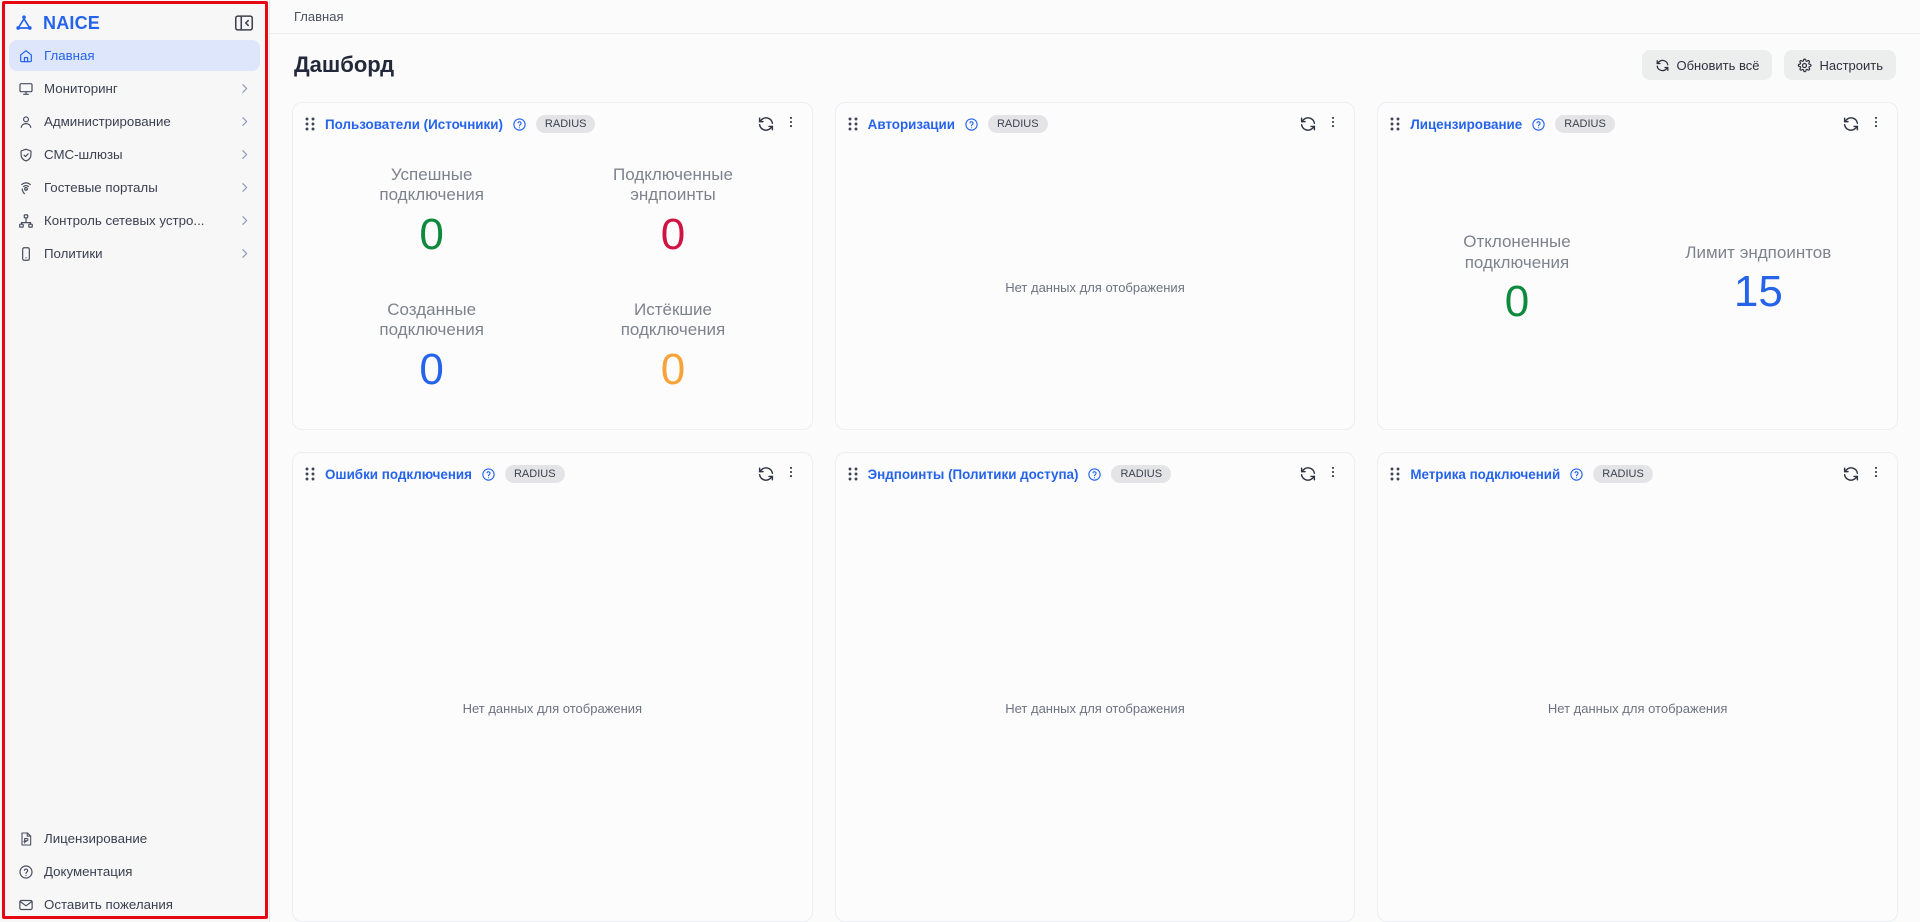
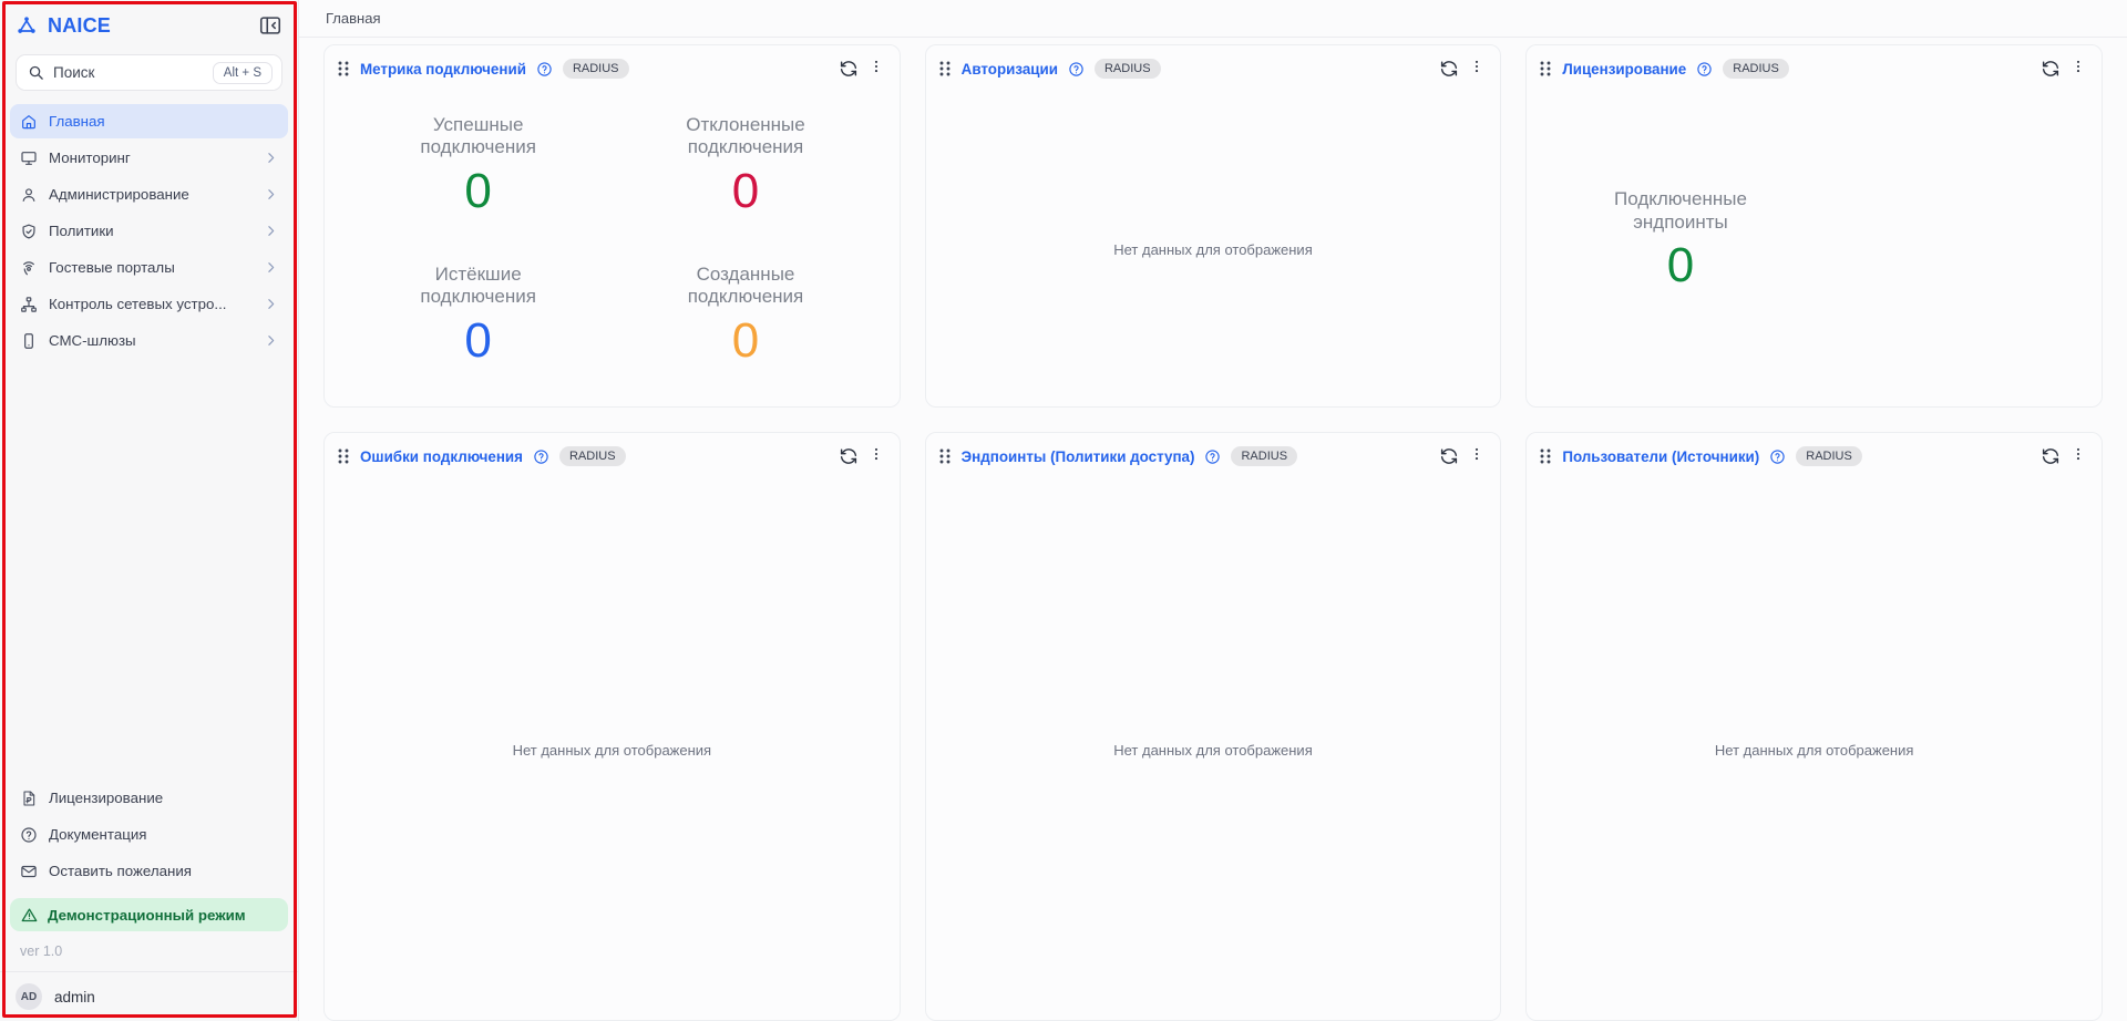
  NAICE
+ Поиск
+ Alt + S
  Главная
  Мониторинг
  Администрирование
- СМС-шлюзы
+ Политики
  Гостевые порталы
  Контроль сетевых устро...
- Политики
+ СМС-шлюзы
  Лицензирование
  Документация
  Оставить пожелания
+ Демонстрационный режим
+ ver 1.0
+ AD
+ admin
  Главная
- Дашборд
- Обновить всё
- Настроить
- Пользователи (Источники)
+ Метрика подключений
  RADIUS
  Успешные подключения
  0
- Подключенные эндпоинты
+ Отклоненные подключения
  0
- Созданные подключения
+ Истёкшие подключения
  0
- Истёкшие подключения
+ Созданные подключения
  0
  Авторизации
  RADIUS
  Нет данных для отображения
  Лицензирование
  RADIUS
- Отклоненные подключения
+ Подключенные эндпоинты
  0
- Лимит эндпоинтов
- 15
  Ошибки подключения
  RADIUS
  Нет данных для отображения
  Эндпоинты (Политики доступа)
  RADIUS
  Нет данных для отображения
- Метрика подключений
+ Пользователи (Источники)
  RADIUS
  Нет данных для отображения
